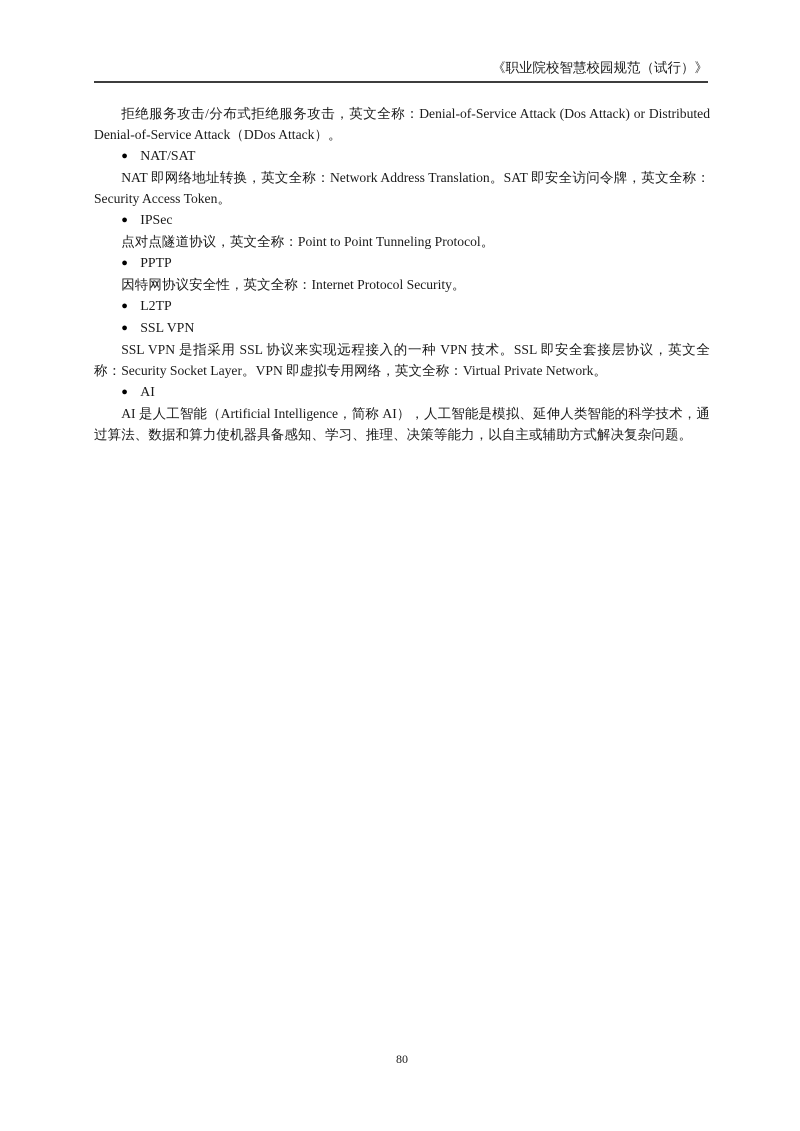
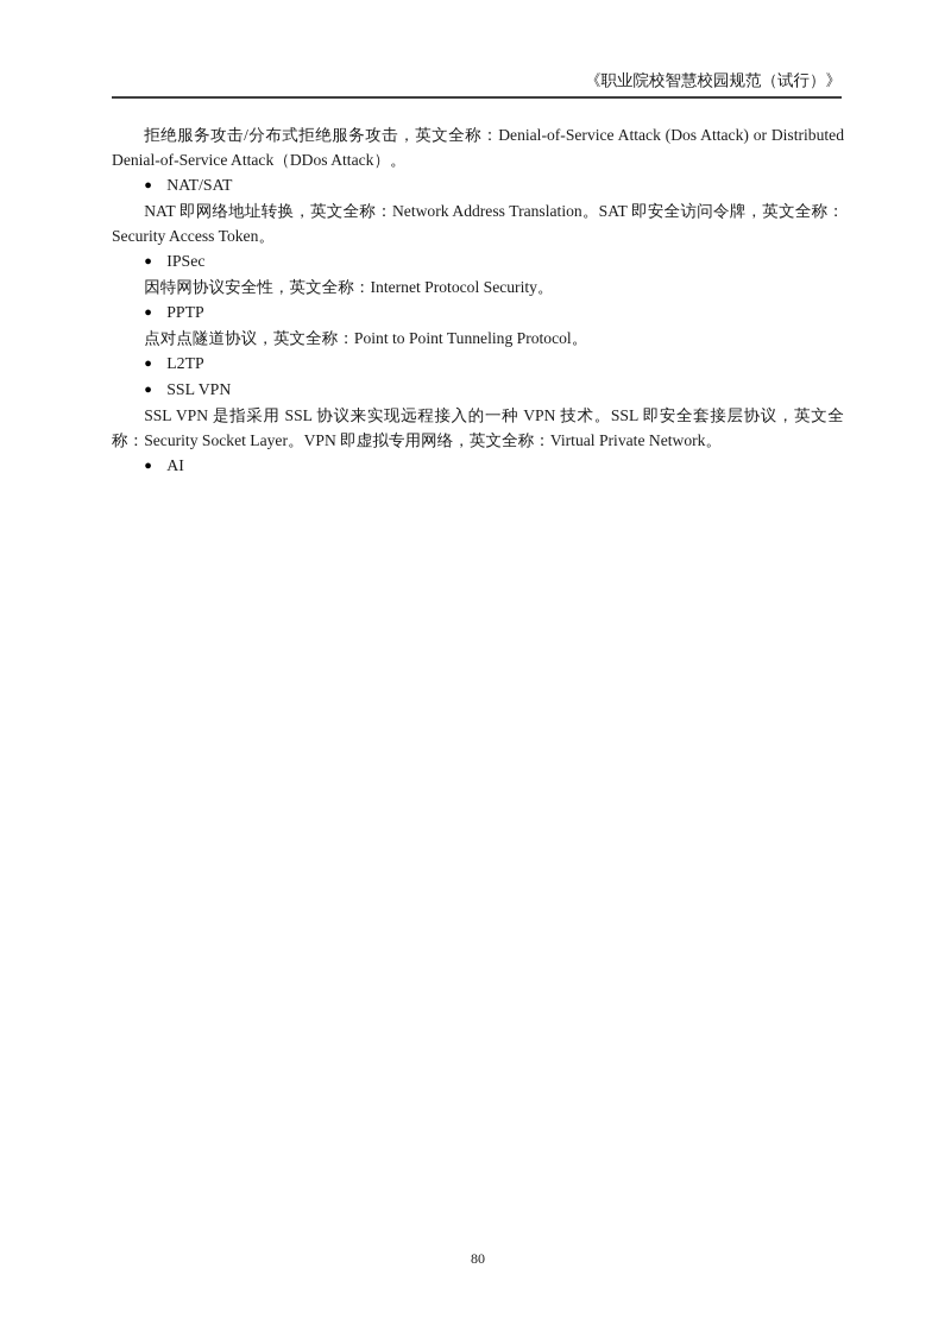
  《职业院校智慧校园规范（试行）》
  拒绝服务攻击/分布式拒绝服务攻击，英文全称：Denial-of-Service Attack (Dos Attack) or Distributed Denial-of-Service Attack（DDos Attack）。
  ● NAT/SAT
  NAT 即网络地址转换，英文全称：Network Address Translation。SAT 即安全访问令牌，英文全称：Security Access Token。
  ● IPSec
- 点对点隧道协议，英文全称：Point to Point Tunneling Protocol。
+ 因特网协议安全性，英文全称：Internet Protocol Security。
  ● PPTP
- 因特网协议安全性，英文全称：Internet Protocol Security。
+ 点对点隧道协议，英文全称：Point to Point Tunneling Protocol。
  ● L2TP
  ● SSL VPN
  SSL VPN 是指采用 SSL 协议来实现远程接入的一种 VPN 技术。SSL 即安全套接层协议，英文全称：Security Socket Layer。VPN 即虚拟专用网络，英文全称：Virtual Private Network。
  ● AI
- AI 是人工智能（Artificial Intelligence，简称 AI），人工智能是模拟、延伸人类智能的科学技术，通过算法、数据和算力使机器具备感知、学习、推理、决策等能力，以自主或辅助方式解决复杂问题。
  80
